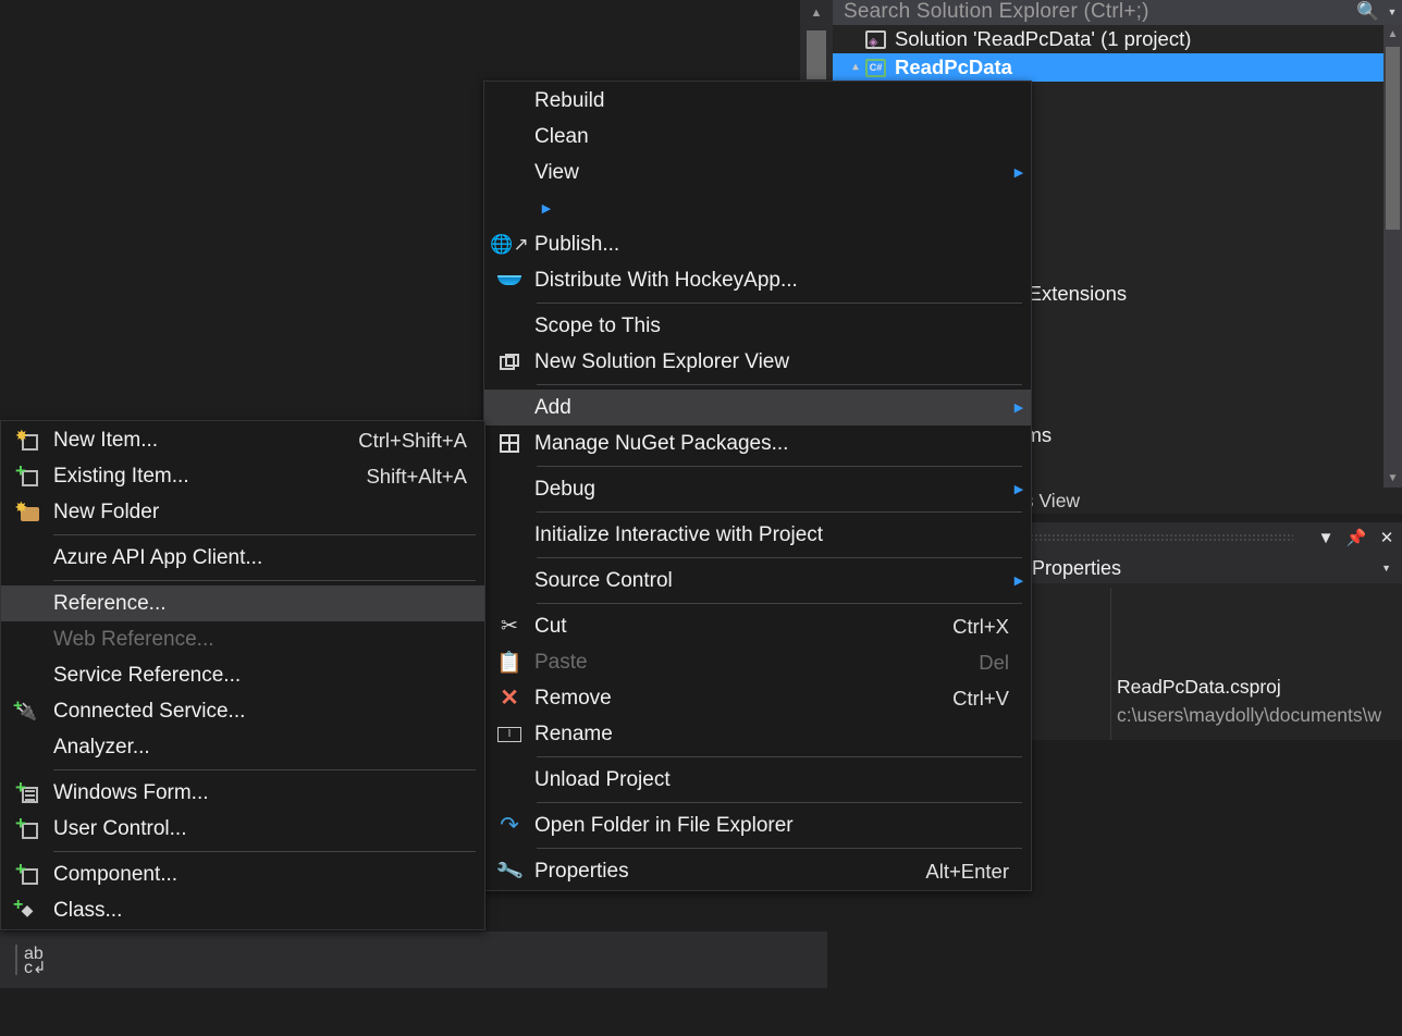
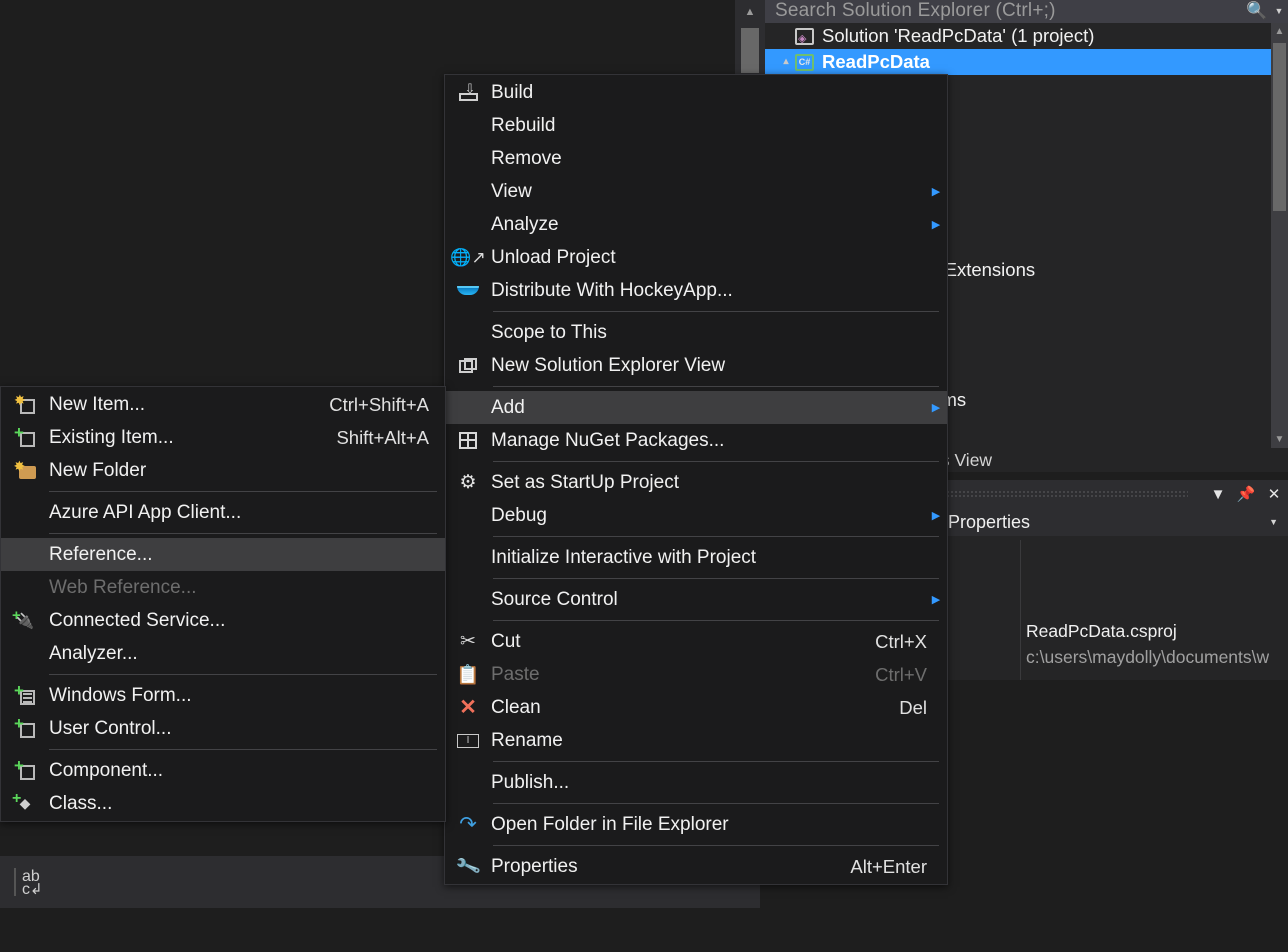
  ▲
  Search Solution Explorer (Ctrl+;)
  🔍
  ▼
  Solution 'ReadPcData' (1 project)
  ▴
  C#
  ReadPcData
  ▲
  ▼
  ▼
  📌
  ✕
  Properties
  ▼
  ReadPcData.csproj
  c:\users\maydolly\documents\w
  ab
  c↲
+ ⇩
+ Build
  Rebuild
- Clean
+ Remove
  View
  ▶
+ Analyze
  ▶
  🌐↗
- Publish...
+ Unload Project
  Distribute With HockeyApp...
  Scope to This
  New Solution Explorer View
  Add
  ▶
  Manage NuGet Packages...
+ ⚙
+ Set as StartUp Project
  Debug
  ▶
  Initialize Interactive with Project
  Source Control
  ▶
  ✂
  Cut
  Ctrl+X
  📋
  Paste
- Del
+ Ctrl+V
  ✕
- Remove
+ Clean
- Ctrl+V
+ Del
  I
  Rename
- Unload Project
+ Publish...
  ↷
  Open Folder in File Explorer
  Properties
  Alt+Enter
  ✸
  New Item...
  Ctrl+Shift+A
  +
  Existing Item...
  Shift+Alt+A
  ✸
  New Folder
  Azure API App Client...
  Reference...
  Web Reference...
- Service Reference...
  🔌
  +
  Connected Service...
  Analyzer...
  +
  Windows Form...
  +
  User Control...
  +
  Component...
  ◆
  +
  Class...
